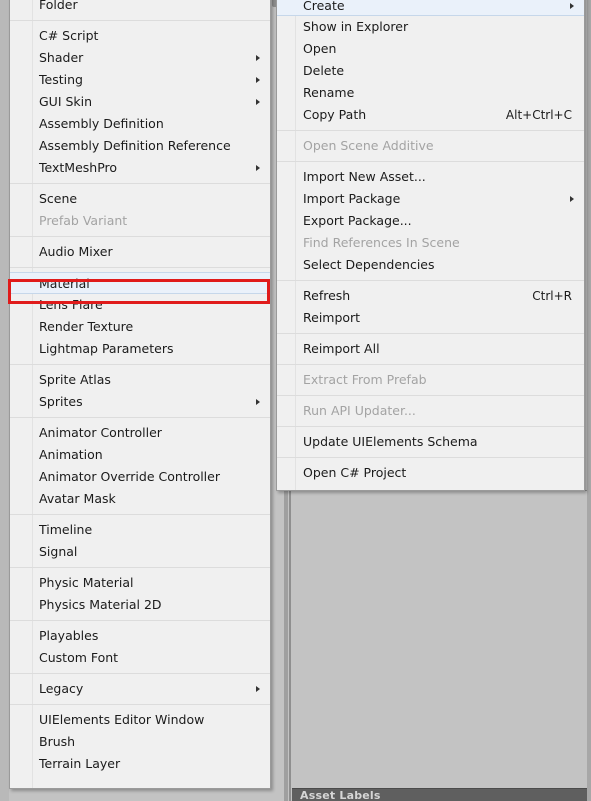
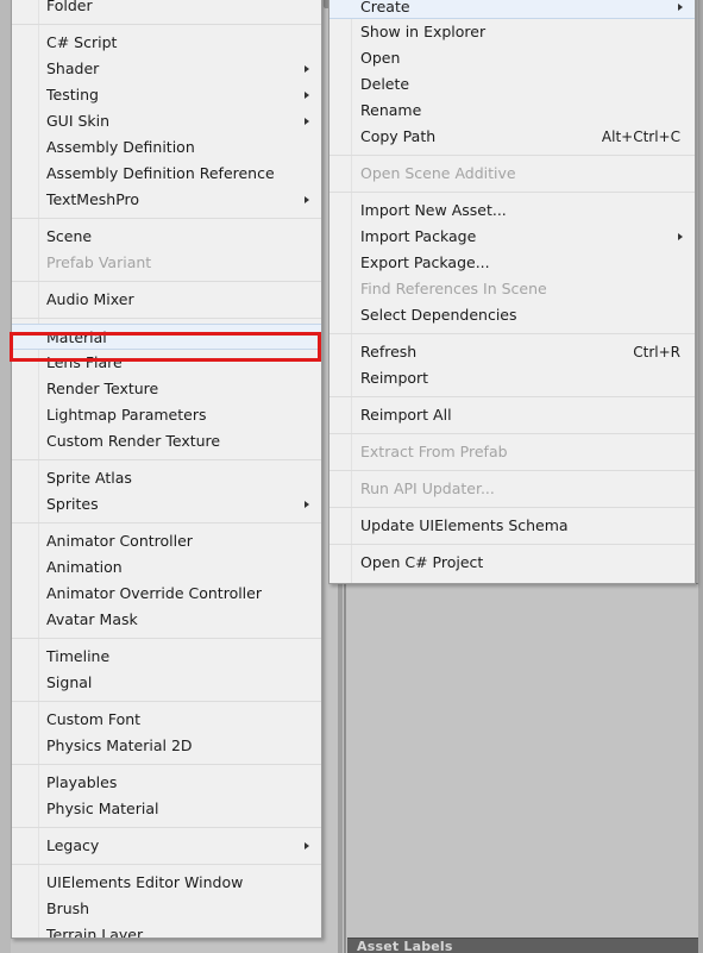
  Asset Labels
  Folder
  C# Script
  Shader
  Testing
  GUI Skin
  Assembly Definition
  Assembly Definition Reference
  TextMeshPro
  Scene
  Prefab Variant
  Audio Mixer
  Material
  Lens Flare
  Render Texture
  Lightmap Parameters
+ Custom Render Texture
  Sprite Atlas
  Sprites
  Animator Controller
  Animation
  Animator Override Controller
  Avatar Mask
  Timeline
  Signal
- Physic Material
+ Custom Font
  Physics Material 2D
  Playables
- Custom Font
+ Physic Material
  Legacy
  UIElements Editor Window
  Brush
  Terrain Layer
  Create
  Show in Explorer
  Open
  Delete
  Rename
  Copy Path
  Alt+Ctrl+C
  Open Scene Additive
  Import New Asset...
  Import Package
  Export Package...
  Find References In Scene
  Select Dependencies
  Refresh
  Ctrl+R
  Reimport
  Reimport All
  Extract From Prefab
  Run API Updater...
  Update UIElements Schema
  Open C# Project
